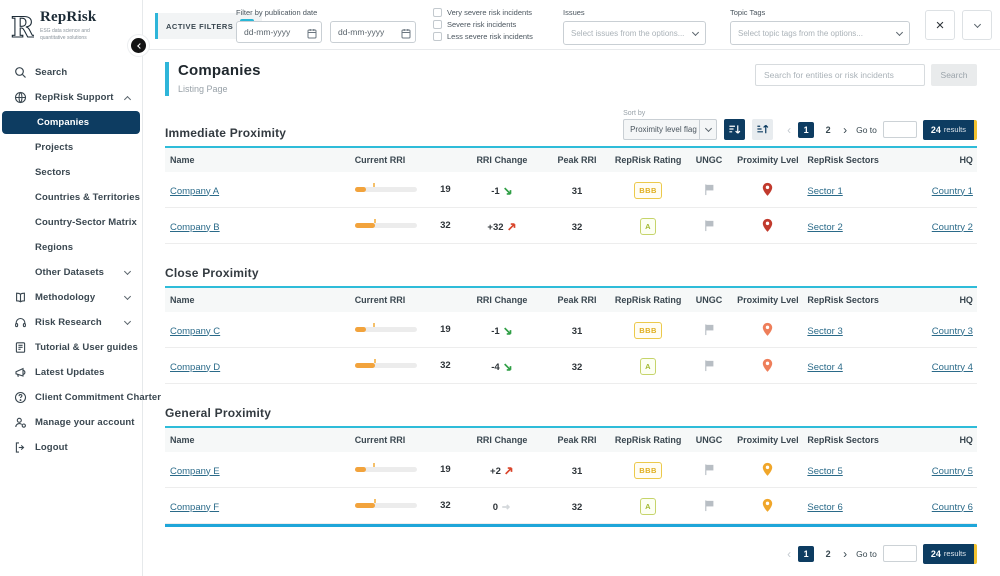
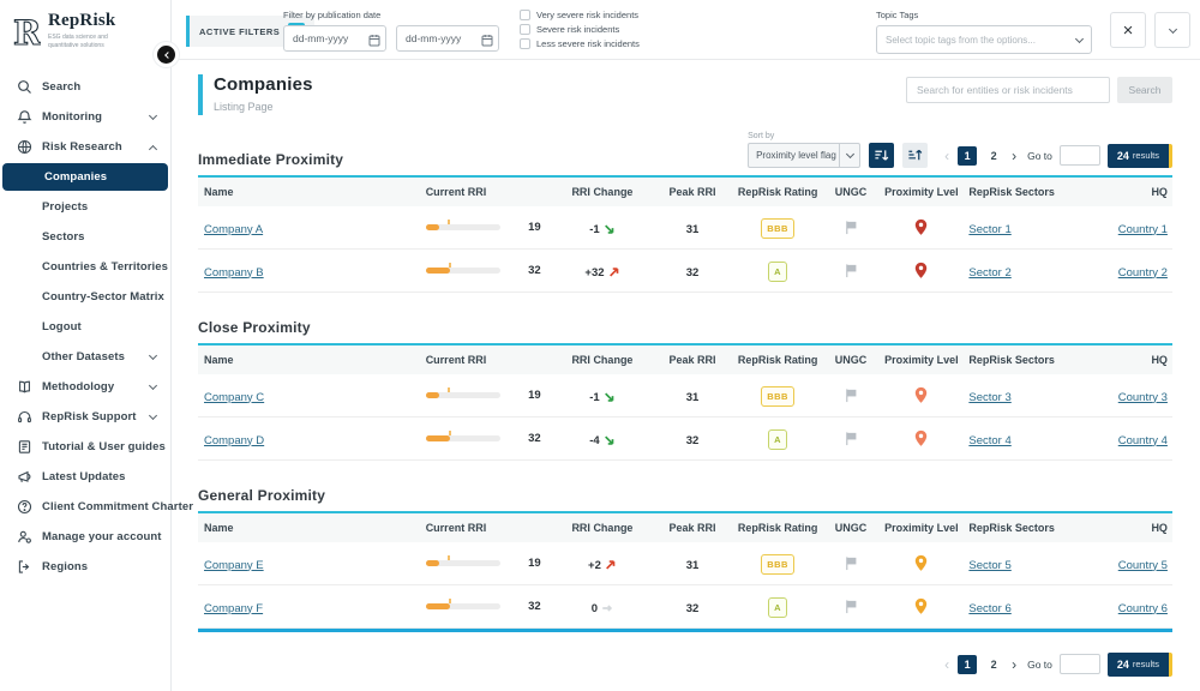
  R
  RepRisk
  Search
+ Monitoring
- RepRisk Support
+ Risk Research
  Companies
  Projects
  Sectors
  Countries & Territories
  Country-Sector Matrix
- Regions
+ Logout
  Other Datasets
  Methodology
- Risk Research
+ RepRisk Support
  Tutorial & User guides
  Latest Updates
  Client Commitment Charter
  Manage your account
- Logout
+ Regions
  ACTIVE FILTERS
  Filter by publication date
  dd-mm-yyyy
  dd-mm-yyyy
  Very severe risk incidents
  Severe risk incidents
  Less severe risk incidents
- Issues
- Select issues from the options...
  Topic Tags
  Select topic tags from the options...
  ×
  Companies
  Listing Page
  Search for entities or risk incidents
  Search
  Immediate Proximity
  Proximity level flag
  ‹
  1
  2
  ›
  Go to
  24
  results
  Name
  Current RRI
  RRI Change
  Peak RRI
  RepRisk Rating
  UNGC
  Proximity Lvel
  RepRisk Sectors
  HQ
  Company A
  19
  -1
  31
  BBB
  Sector 1
  Country 1
  Company B
  32
  +32
  32
  A
  Sector 2
  Country 2
  Close Proximity
  Name
  Current RRI
  RRI Change
  Peak RRI
  RepRisk Rating
  UNGC
  Proximity Lvel
  RepRisk Sectors
  HQ
  Company C
  19
  -1
  31
  BBB
  Sector 3
  Country 3
  Company D
  32
  -4
  32
  A
  Sector 4
  Country 4
  General Proximity
  Name
  Current RRI
  RRI Change
  Peak RRI
  RepRisk Rating
  UNGC
  Proximity Lvel
  RepRisk Sectors
  HQ
  Company E
  19
  +2
  31
  BBB
  Sector 5
  Country 5
  Company F
  32
  0
  32
  A
  Sector 6
  Country 6
  ‹
  1
  2
  ›
  Go to
  24
  results
